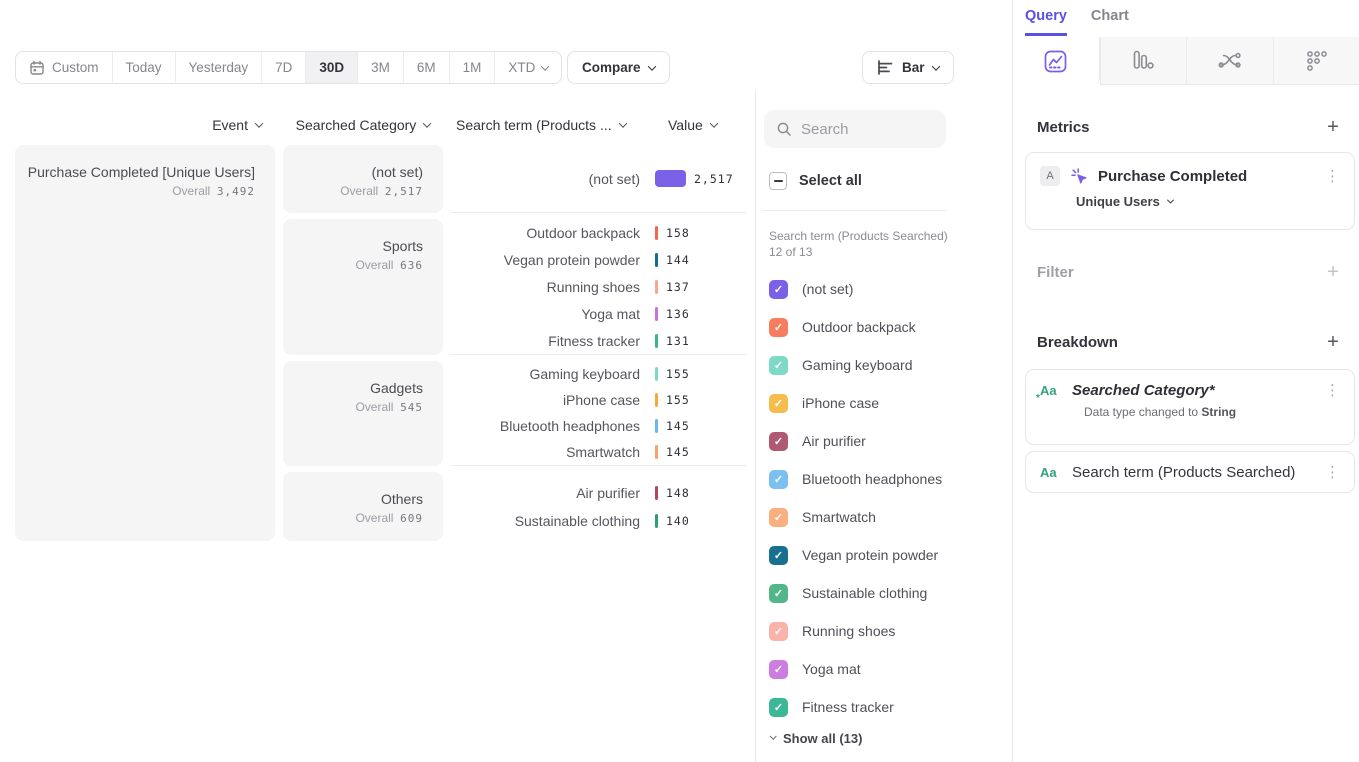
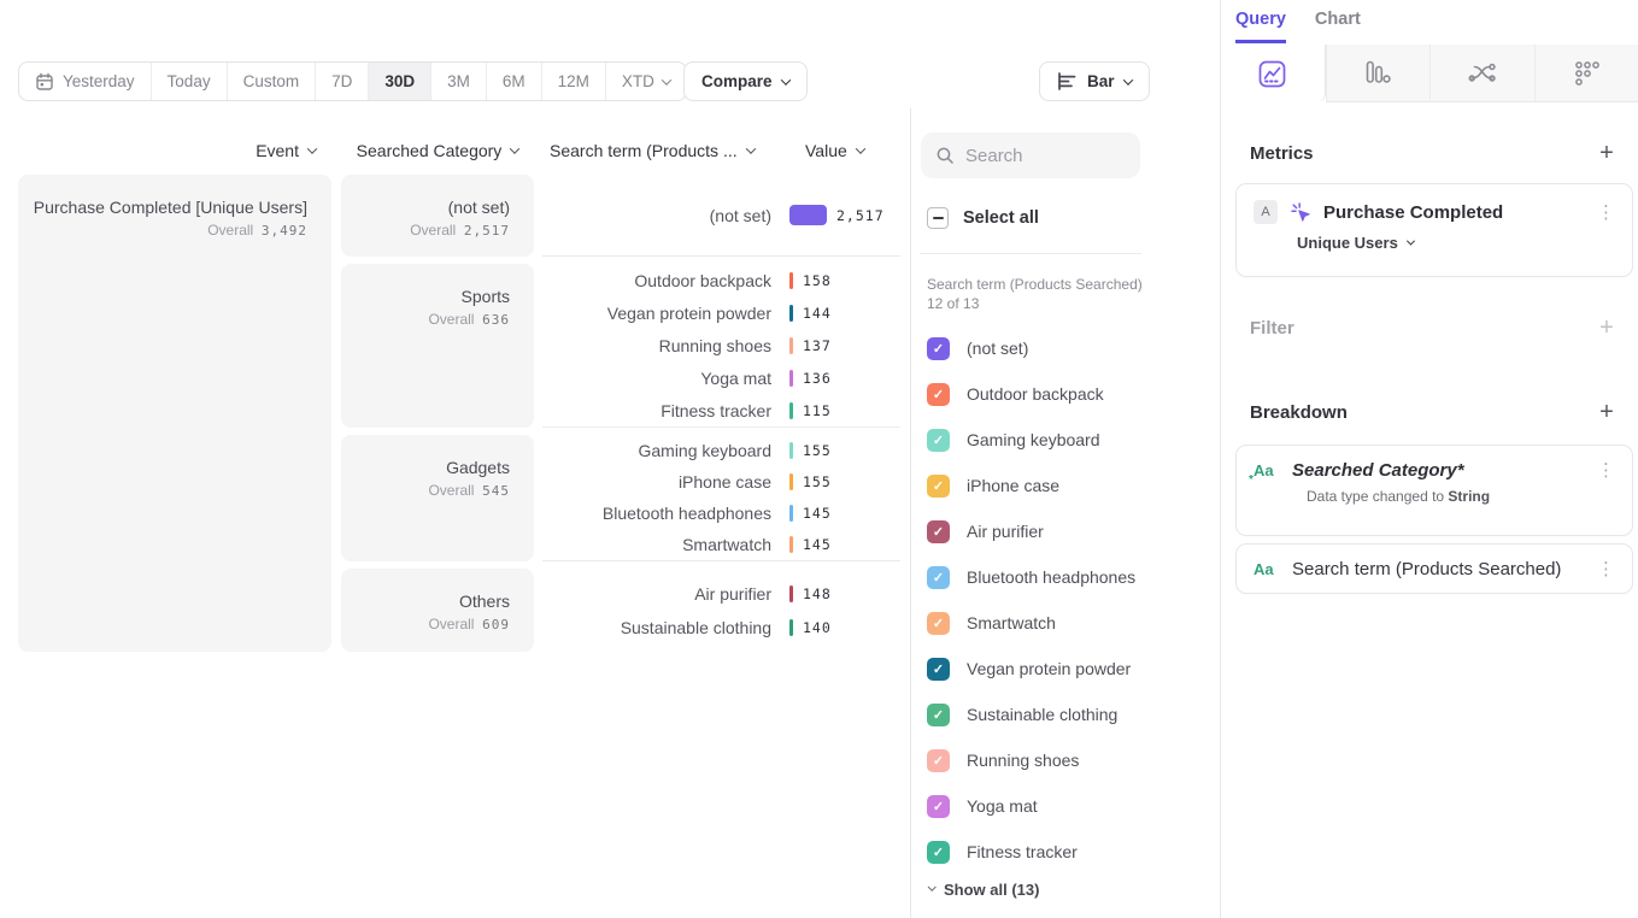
- Custom
+ Yesterday
  Today
- Yesterday
+ Custom
  7D
  30D
  3M
  6M
- 1M
+ 12M
  XTD
  Compare
  Bar
  Event
  Searched Category
  Search term (Products ...
  Value
  Purchase Completed [Unique Users]
  Overall 3,492
  (not set)
  Overall 2,517
  Sports
  Overall 636
  Gadgets
  Overall 545
  Others
  Overall 609
  (not set)
  2,517
  Outdoor backpack
  158
  Vegan protein powder
  144
  Running shoes
  137
  Yoga mat
  136
  Fitness tracker
- 131
+ 115
  Gaming keyboard
  155
  iPhone case
  155
  Bluetooth headphones
  145
  Smartwatch
  145
  Air purifier
  148
  Sustainable clothing
  140
  Search
  Select all
  Search term (Products Searched) 12 of 13
  ✓
  (not set)
  ✓
  Outdoor backpack
  ✓
  Gaming keyboard
  ✓
  iPhone case
  ✓
  Air purifier
  ✓
  Bluetooth headphones
  ✓
  Smartwatch
  ✓
  Vegan protein powder
  ✓
  Sustainable clothing
  ✓
  Running shoes
  ✓
  Yoga mat
  ✓
  Fitness tracker
  Show all (13)
  Query
  Chart
  Metrics
  +
  A
  Purchase Completed
  ⋮
  Unique Users
  Filter
  +
  Breakdown
  +
  Aa
  *
  Searched Category*
  ⋮
  Data type changed to String
  Aa
  Search term (Products Searched)
  ⋮
